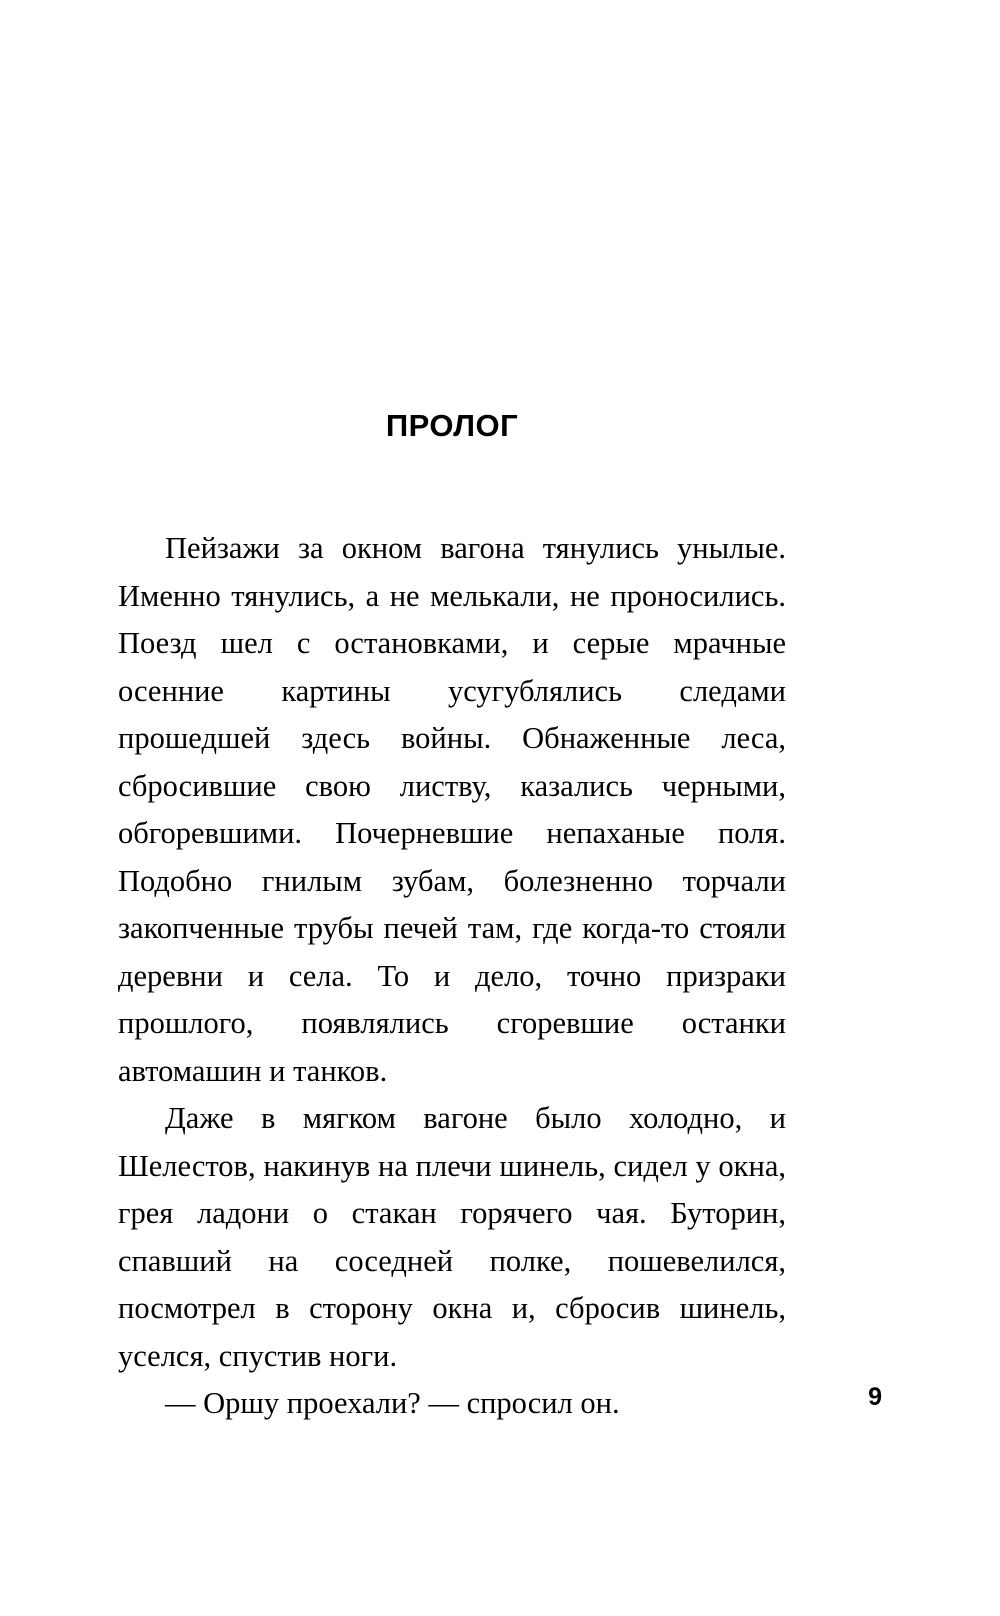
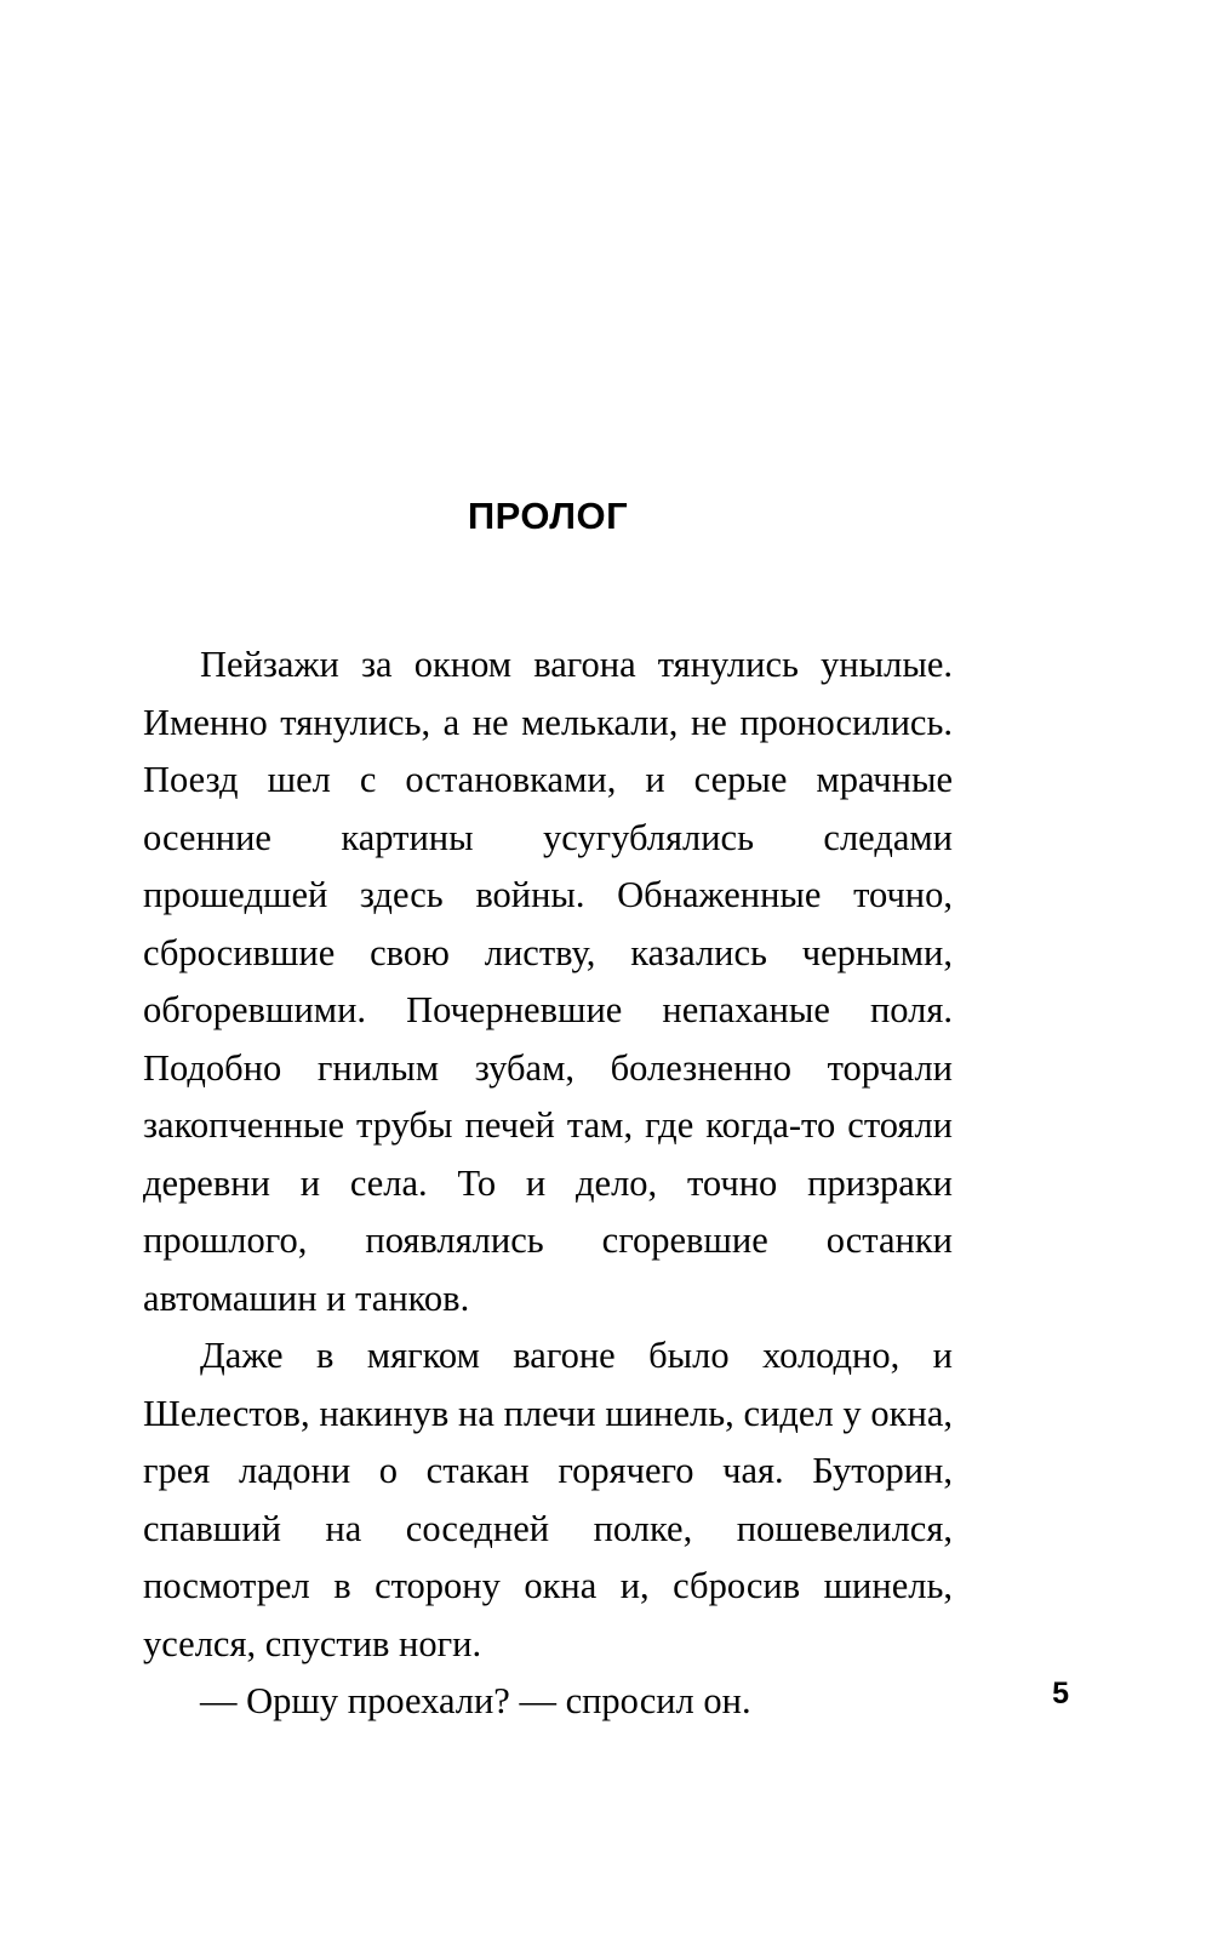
  ПРОЛОГ
- Пейзажи за окном вагона тянулись унылые. Именно тянулись, а не мелькали, не проносились. Поезд шел с остановками, и серые мрачные осенние картины усугублялись следами прошедшей здесь войны. Обнаженные леса, сбросившие свою листву, казались черными, обгоревшими. Почерневшие непаханые поля. Подобно гнилым зубам, болезненно торчали закопченные трубы печей там, где когда-то стояли деревни и села. То и дело, точно призраки прошлого, появлялись сгоревшие останки автомашин и танков.
+ Пейзажи за окном вагона тянулись унылые. Именно тянулись, а не мелькали, не проносились. Поезд шел с остановками, и серые мрачные осенние картины усугублялись следами прошедшей здесь войны. Обнаженные точно, сбросившие свою листву, казались черными, обгоревшими. Почерневшие непаханые поля. Подобно гнилым зубам, болезненно торчали закопченные трубы печей там, где когда-то стояли деревни и села. То и дело, точно призраки прошлого, появлялись сгоревшие останки автомашин и танков.
  Даже в мягком вагоне было холодно, и Шелестов, накинув на плечи шинель, сидел у окна, грея ладони о стакан горячего чая. Буторин, спавший на соседней полке, пошевелился, посмотрел в сторону окна и, сбросив шинель, уселся, спустив ноги.
  — Оршу проехали? — спросил он.
- 9
+ 5
